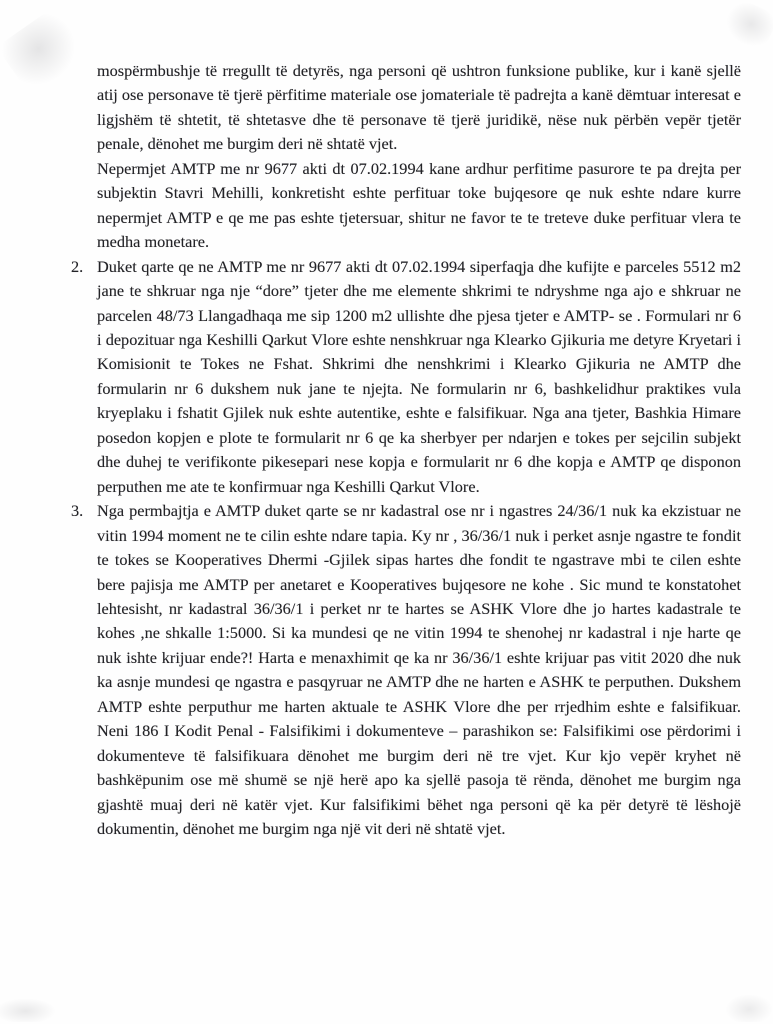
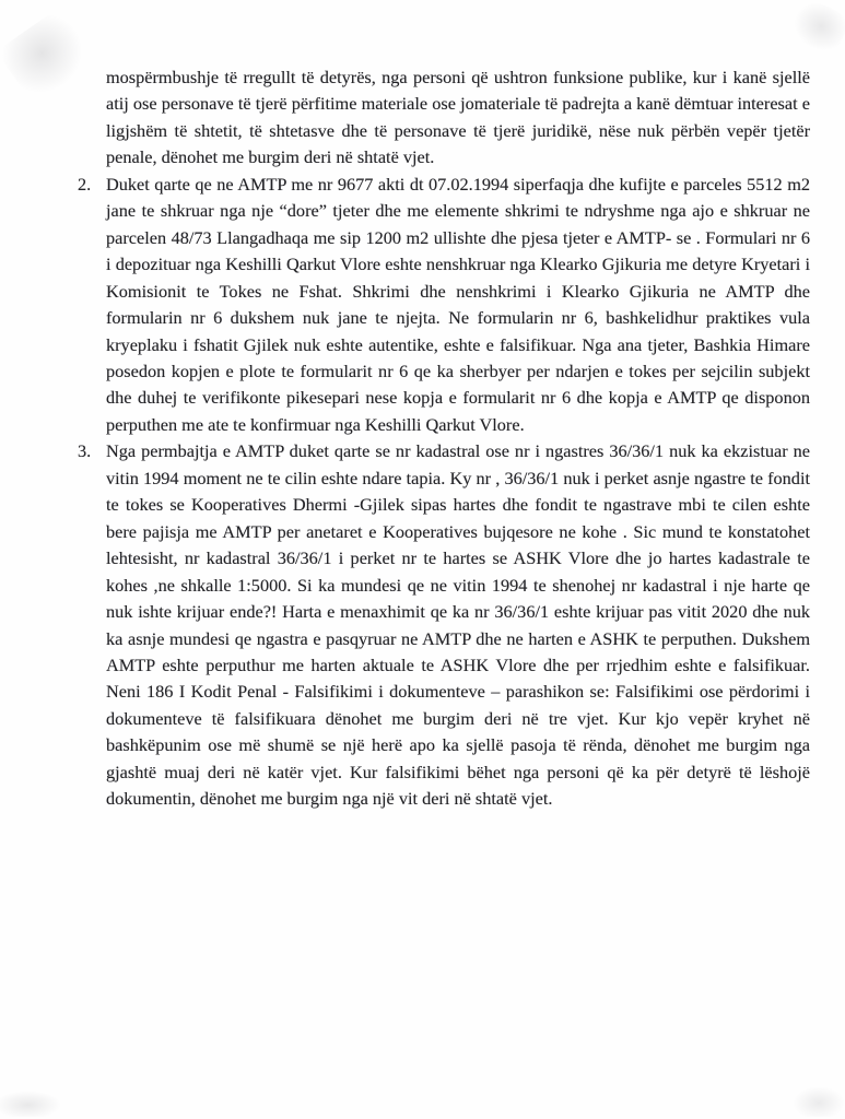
  mospërmbushje të rregullt të detyrës, nga personi që ushtron funksione publike, kur i kanë sjellë atij ose personave të tjerë përfitime materiale ose jomateriale të padrejta a kanë dëmtuar interesat e ligjshëm të shtetit, të shtetasve dhe të personave të tjerë juridikë, nëse nuk përbën vepër tjetër penale, dënohet me burgim deri në shtatë vjet.
- Nepermjet AMTP me nr 9677 akti dt 07.02.1994 kane ardhur perfitime pasurore te pa drejta per subjektin Stavri Mehilli, konkretisht eshte perfituar toke bujqesore qe nuk eshte ndare kurre nepermjet AMTP e qe me pas eshte tjetersuar, shitur ne favor te te treteve duke perfituar vlera te medha monetare.
  2.
  Duket qarte qe ne AMTP me nr 9677 akti dt 07.02.1994 siperfaqja dhe kufijte e parceles 5512 m2 jane te shkruar nga nje “dore” tjeter dhe me elemente shkrimi te ndryshme nga ajo e shkruar ne parcelen 48/73 Llangadhaqa me sip 1200 m2 ullishte dhe pjesa tjeter e AMTP- se . Formulari nr 6 i depozituar nga Keshilli Qarkut Vlore eshte nenshkruar nga Klearko Gjikuria me detyre Kryetari i Komisionit te Tokes ne Fshat. Shkrimi dhe nenshkrimi i Klearko Gjikuria ne AMTP dhe formularin nr 6 dukshem nuk jane te njejta. Ne formularin nr 6, bashkelidhur praktikes vula kryeplaku i fshatit Gjilek nuk eshte autentike, eshte e falsifikuar. Nga ana tjeter, Bashkia Himare posedon kopjen e plote te formularit nr 6 qe ka sherbyer per ndarjen e tokes per sejcilin subjekt dhe duhej te verifikonte pikesepari nese kopja e formularit nr 6 dhe kopja e AMTP qe disponon perputhen me ate te konfirmuar nga Keshilli Qarkut Vlore.
  3.
- Nga permbajtja e AMTP duket qarte se nr kadastral ose nr i ngastres 24/36/1 nuk ka ekzistuar ne vitin 1994 moment ne te cilin eshte ndare tapia. Ky nr , 36/36/1 nuk i perket asnje ngastre te fondit te tokes se Kooperatives Dhermi -Gjilek sipas hartes dhe fondit te ngastrave mbi te cilen eshte bere pajisja me AMTP per anetaret e Kooperatives bujqesore ne kohe . Sic mund te konstatohet lehtesisht, nr kadastral 36/36/1 i perket nr te hartes se ASHK Vlore dhe jo hartes kadastrale te kohes ,ne shkalle 1:5000. Si ka mundesi qe ne vitin 1994 te shenohej nr kadastral i nje harte qe nuk ishte krijuar ende?! Harta e menaxhimit qe ka nr 36/36/1 eshte krijuar pas vitit 2020 dhe nuk ka asnje mundesi qe ngastra e pasqyruar ne AMTP dhe ne harten e ASHK te perputhen. Dukshem AMTP eshte perputhur me harten aktuale te ASHK Vlore dhe per rrjedhim eshte e falsifikuar. Neni 186 I Kodit Penal - Falsifikimi i dokumenteve – parashikon se: Falsifikimi ose përdorimi i dokumenteve të falsifikuara dënohet me burgim deri në tre vjet. Kur kjo vepër kryhet në bashkëpunim ose më shumë se një herë apo ka sjellë pasoja të rënda, dënohet me burgim nga gjashtë muaj deri në katër vjet. Kur falsifikimi bëhet nga personi që ka për detyrë të lëshojë dokumentin, dënohet me burgim nga një vit deri në shtatë vjet.
+ Nga permbajtja e AMTP duket qarte se nr kadastral ose nr i ngastres 36/36/1 nuk ka ekzistuar ne vitin 1994 moment ne te cilin eshte ndare tapia. Ky nr , 36/36/1 nuk i perket asnje ngastre te fondit te tokes se Kooperatives Dhermi -Gjilek sipas hartes dhe fondit te ngastrave mbi te cilen eshte bere pajisja me AMTP per anetaret e Kooperatives bujqesore ne kohe . Sic mund te konstatohet lehtesisht, nr kadastral 36/36/1 i perket nr te hartes se ASHK Vlore dhe jo hartes kadastrale te kohes ,ne shkalle 1:5000. Si ka mundesi qe ne vitin 1994 te shenohej nr kadastral i nje harte qe nuk ishte krijuar ende?! Harta e menaxhimit qe ka nr 36/36/1 eshte krijuar pas vitit 2020 dhe nuk ka asnje mundesi qe ngastra e pasqyruar ne AMTP dhe ne harten e ASHK te perputhen. Dukshem AMTP eshte perputhur me harten aktuale te ASHK Vlore dhe per rrjedhim eshte e falsifikuar. Neni 186 I Kodit Penal - Falsifikimi i dokumenteve – parashikon se: Falsifikimi ose përdorimi i dokumenteve të falsifikuara dënohet me burgim deri në tre vjet. Kur kjo vepër kryhet në bashkëpunim ose më shumë se një herë apo ka sjellë pasoja të rënda, dënohet me burgim nga gjashtë muaj deri në katër vjet. Kur falsifikimi bëhet nga personi që ka për detyrë të lëshojë dokumentin, dënohet me burgim nga një vit deri në shtatë vjet.
